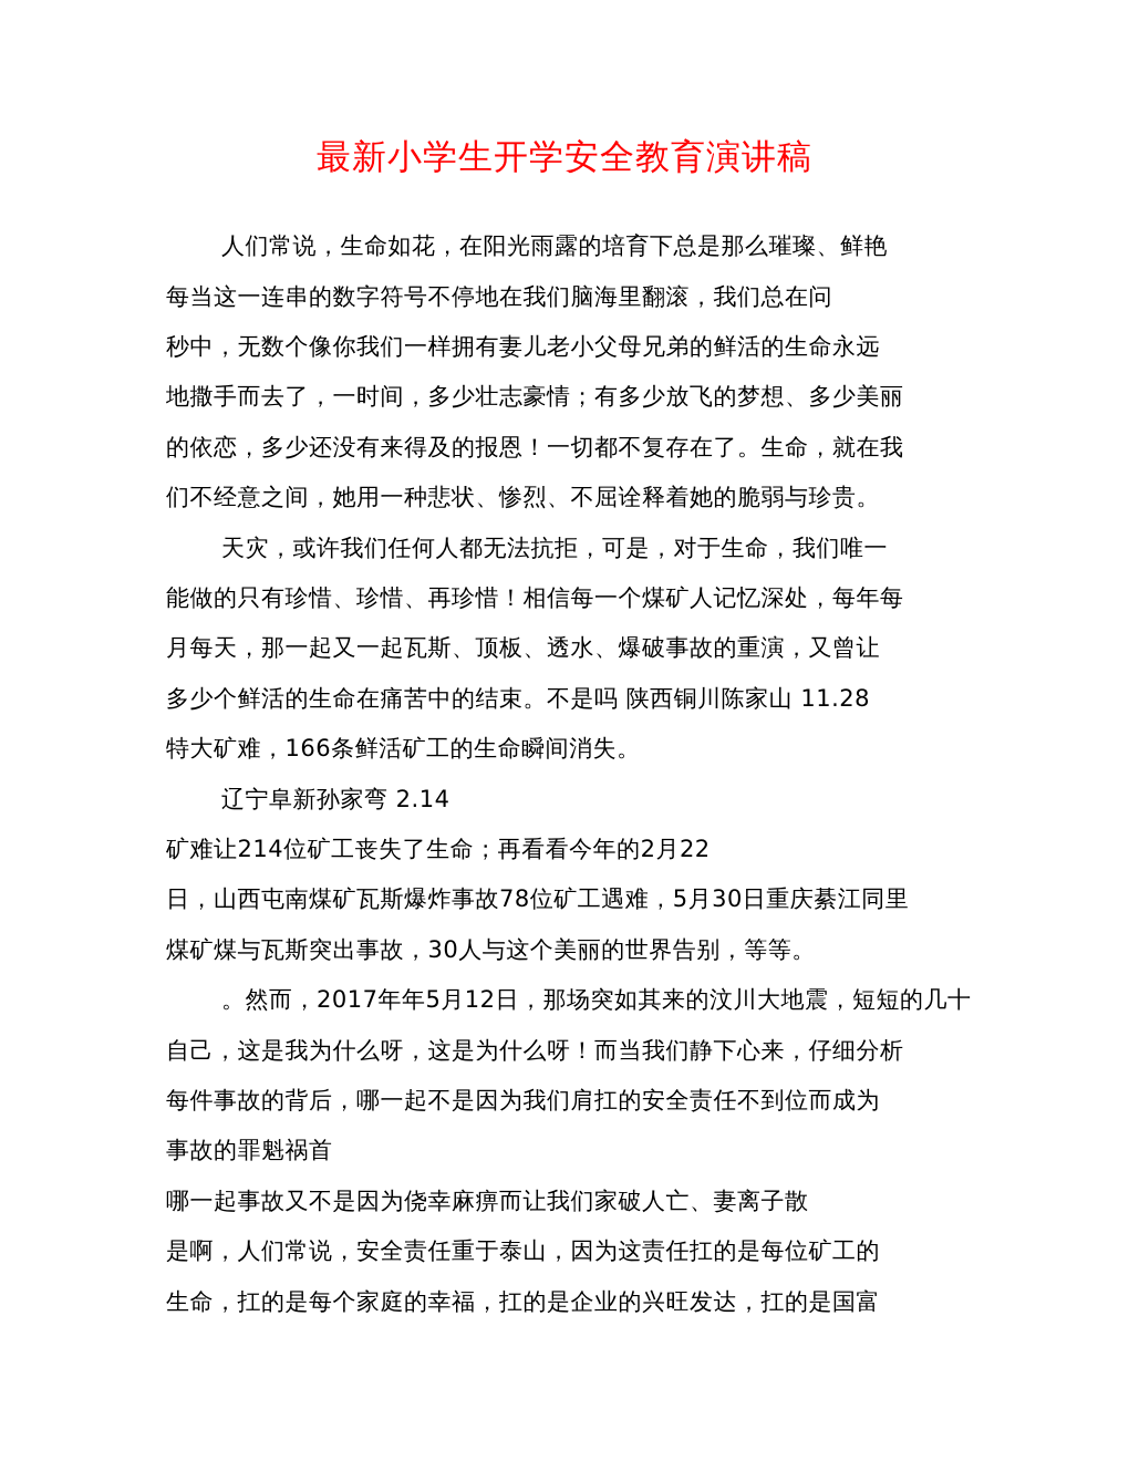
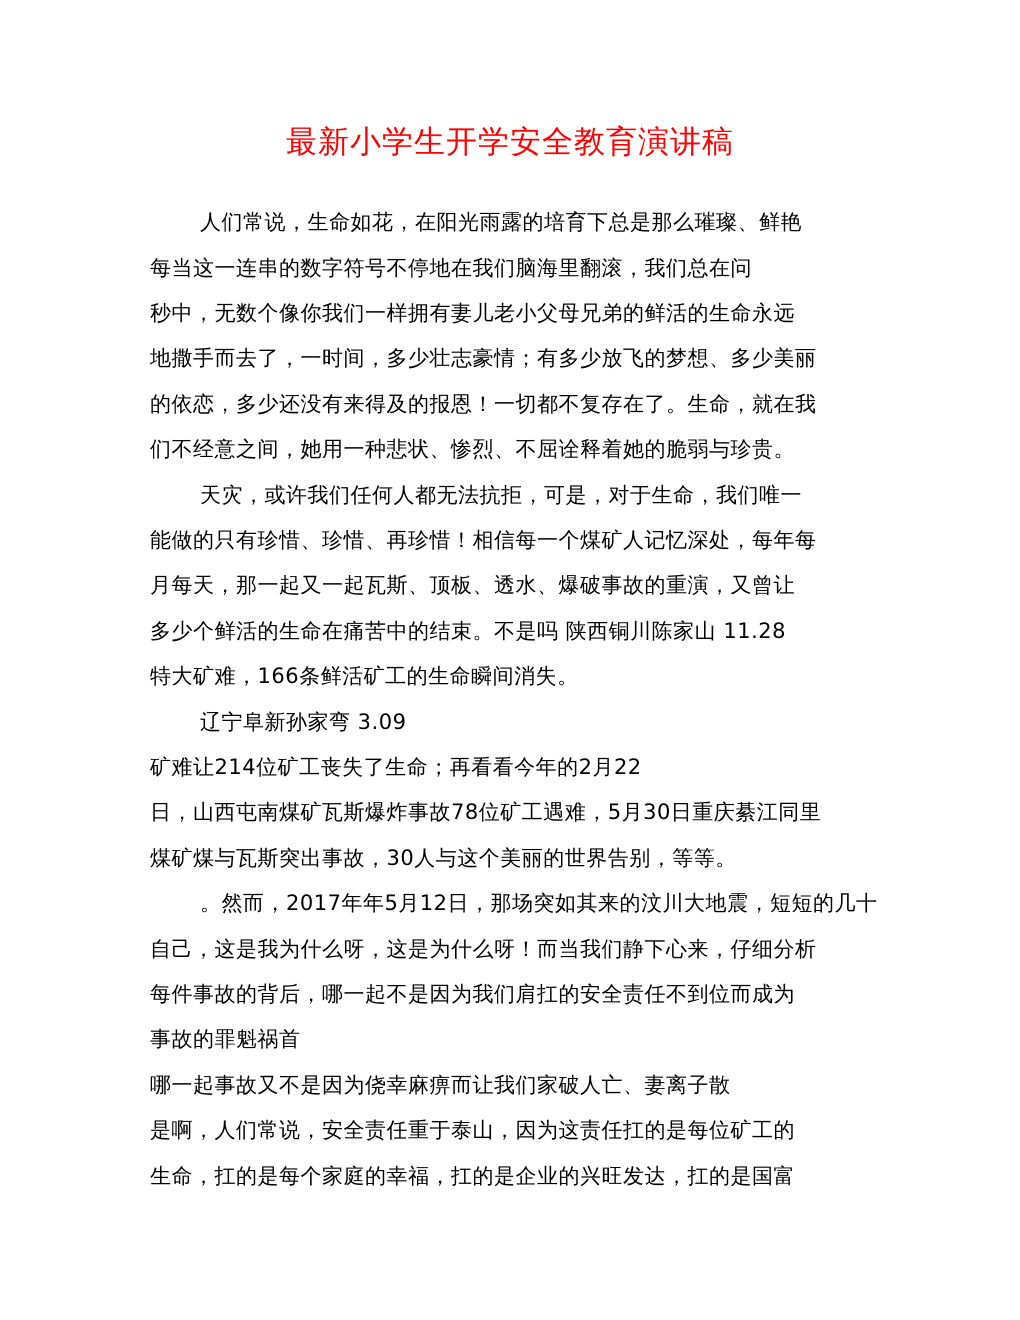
  最新小学生开学安全教育演讲稿
  人们常说，生命如花，在阳光雨露的培育下总是那么璀璨、鲜艳
  每当这一连串的数字符号不停地在我们脑海里翻滚，我们总在问
  秒中，无数个像你我们一样拥有妻儿老小父母兄弟的鲜活的生命永远
  地撒手而去了，一时间，多少壮志豪情；有多少放飞的梦想、多少美丽
  的依恋，多少还没有来得及的报恩！一切都不复存在了。生命，就在我
  们不经意之间，她用一种悲状、惨烈、不屈诠释着她的脆弱与珍贵。
  天灾，或许我们任何人都无法抗拒，可是，对于生命，我们唯一
  能做的只有珍惜、珍惜、再珍惜！相信每一个煤矿人记忆深处，每年每
  月每天，那一起又一起瓦斯、顶板、透水、爆破事故的重演，又曾让
  多少个鲜活的生命在痛苦中的结束。不是吗 陕西铜川陈家山 11.28
  特大矿难，166条鲜活矿工的生命瞬间消失。
- 辽宁阜新孙家弯 2.14
+ 辽宁阜新孙家弯 3.09
  矿难让214位矿工丧失了生命；再看看今年的2月22
  日，山西屯南煤矿瓦斯爆炸事故78位矿工遇难，5月30日重庆綦江同里
  煤矿煤与瓦斯突出事故，30人与这个美丽的世界告别，等等。
  。然而，2017年年5月12日，那场突如其来的汶川大地震，短短的几十
  自己，这是我为什么呀，这是为什么呀！而当我们静下心来，仔细分析
  每件事故的背后，哪一起不是因为我们肩扛的安全责任不到位而成为
  事故的罪魁祸首
  哪一起事故又不是因为侥幸麻痹而让我们家破人亡、妻离子散
  是啊，人们常说，安全责任重于泰山，因为这责任扛的是每位矿工的
  生命，扛的是每个家庭的幸福，扛的是企业的兴旺发达，扛的是国富
